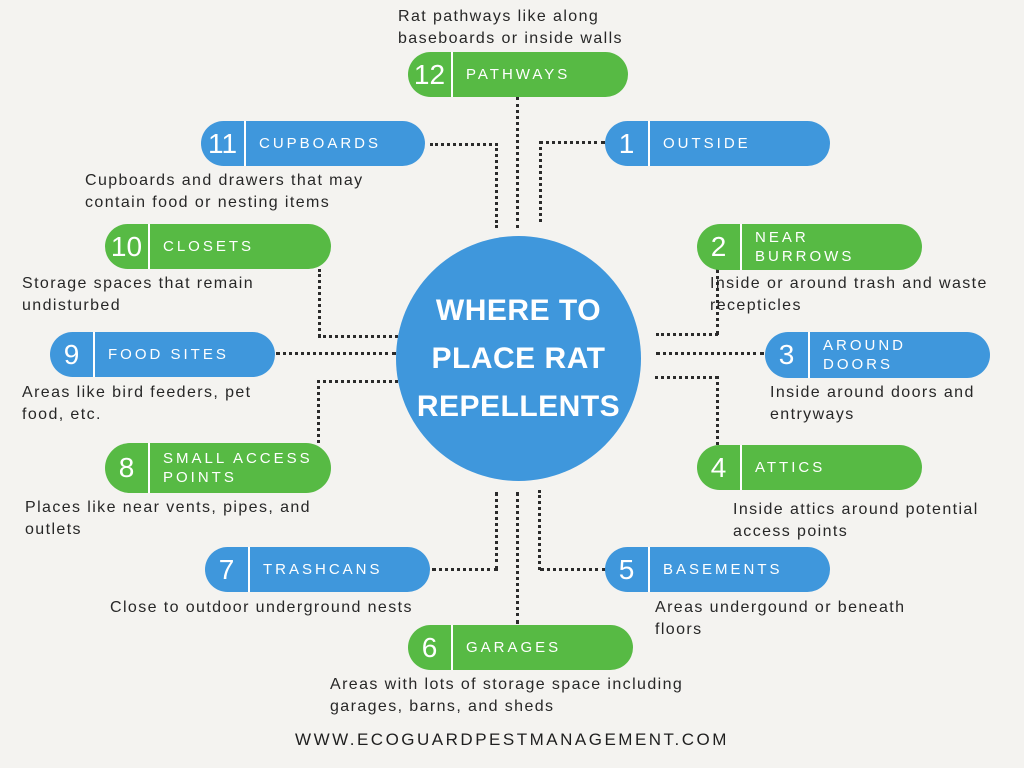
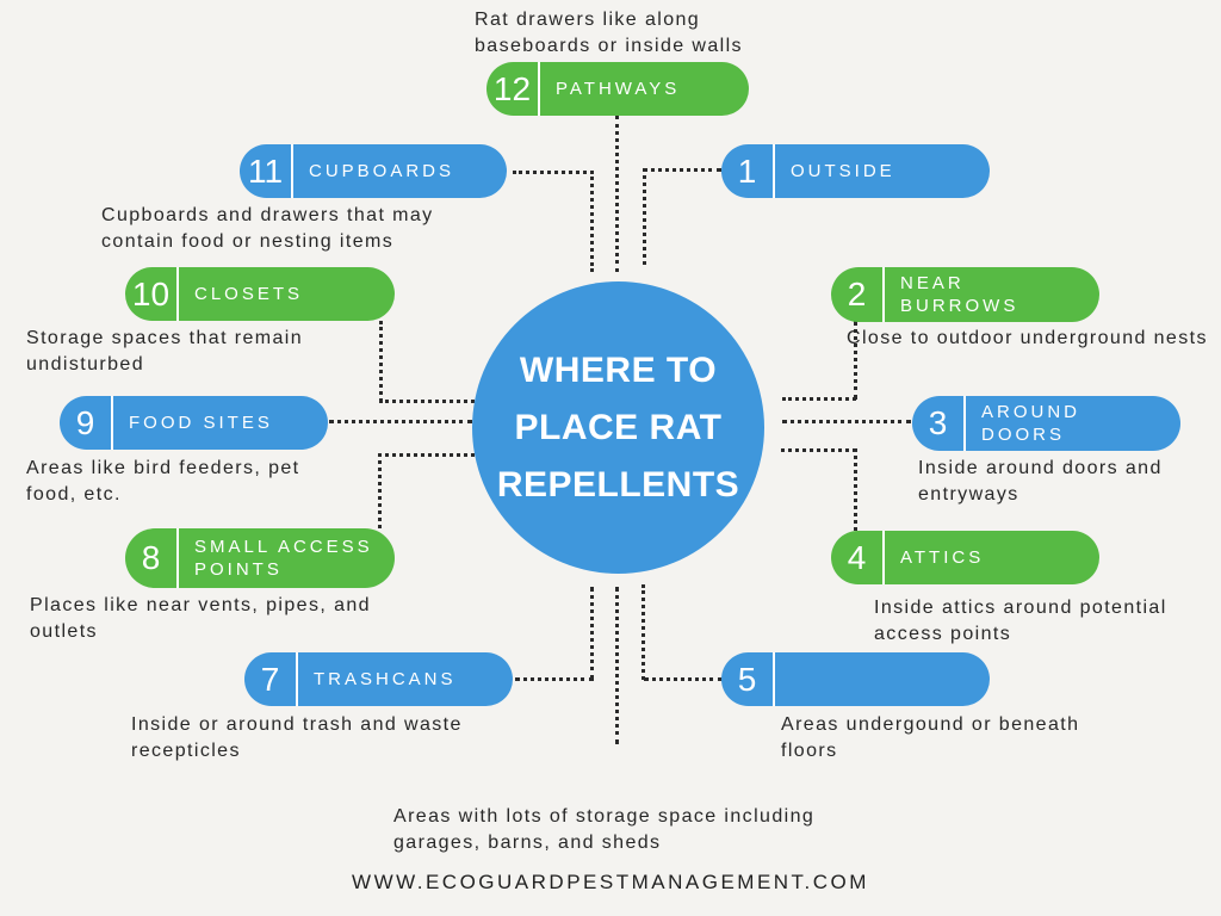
  WHERE TO
  PLACE RAT
  REPELLENTS
  12
  PATHWAYS
  11
  CUPBOARDS
  1
  OUTSIDE
  10
  CLOSETS
  2
  NEAR BURROWS
  9
  FOOD SITES
  3
  AROUND DOORS
  8
  SMALL ACCESS POINTS
  4
  ATTICS
  7
  TRASHCANS
  5
- BASEMENTS
- 6
- GARAGES
- Rat pathways like along baseboards or inside walls
+ Rat drawers like along baseboards or inside walls
  Cupboards and drawers that may contain food or nesting items
  Storage spaces that remain undisturbed
- Inside or around trash and waste recepticles
+ Close to outdoor underground nests
  Areas like bird feeders, pet food, etc.
  Inside around doors and entryways
  Places like near vents, pipes, and outlets
  Inside attics around potential access points
- Close to outdoor underground nests
+ Inside or around trash and waste recepticles
  Areas undergound or beneath floors
  Areas with lots of storage space including garages, barns, and sheds
  WWW.ECOGUARDPESTMANAGEMENT.COM
